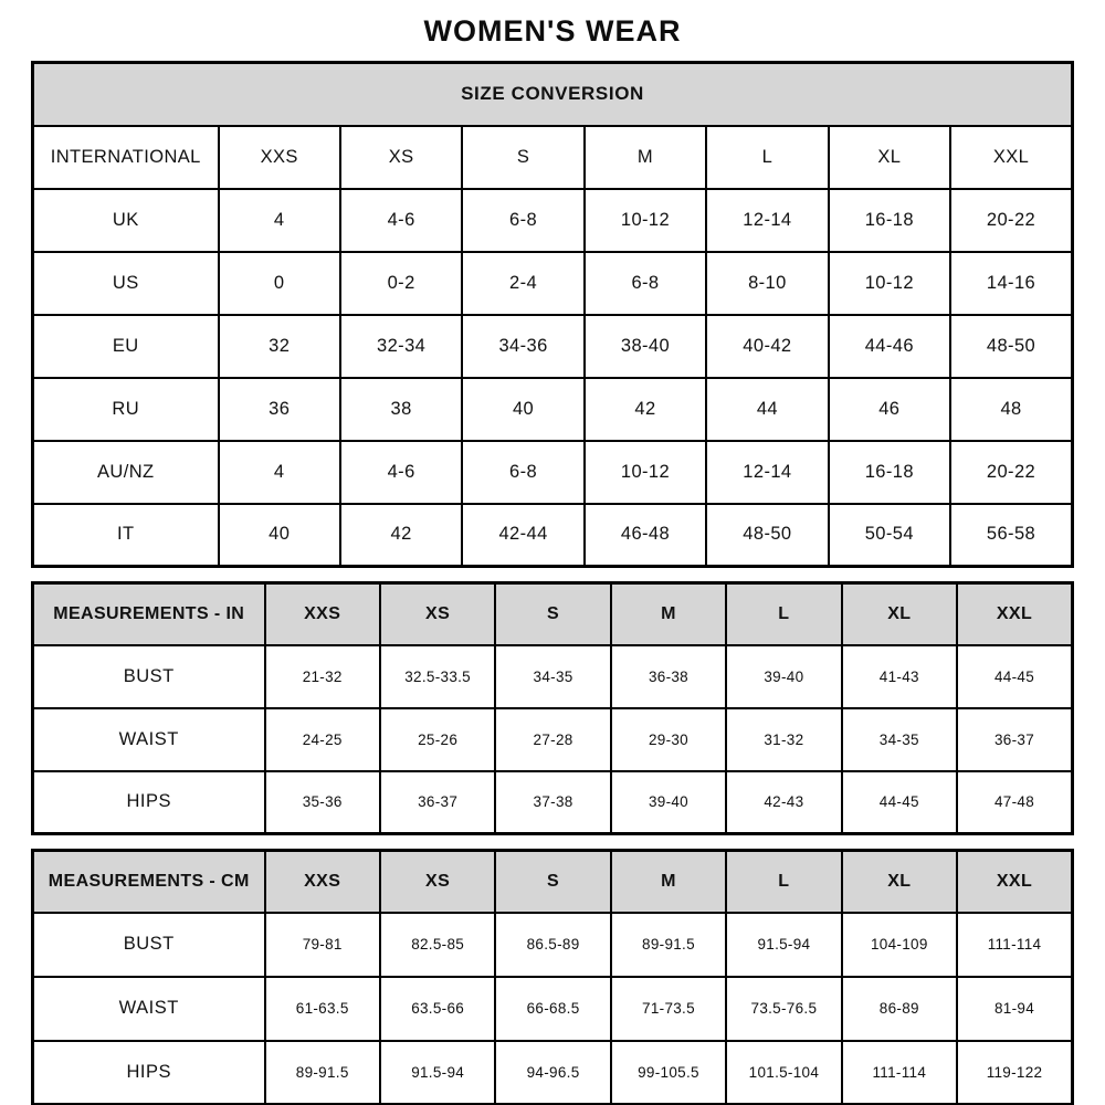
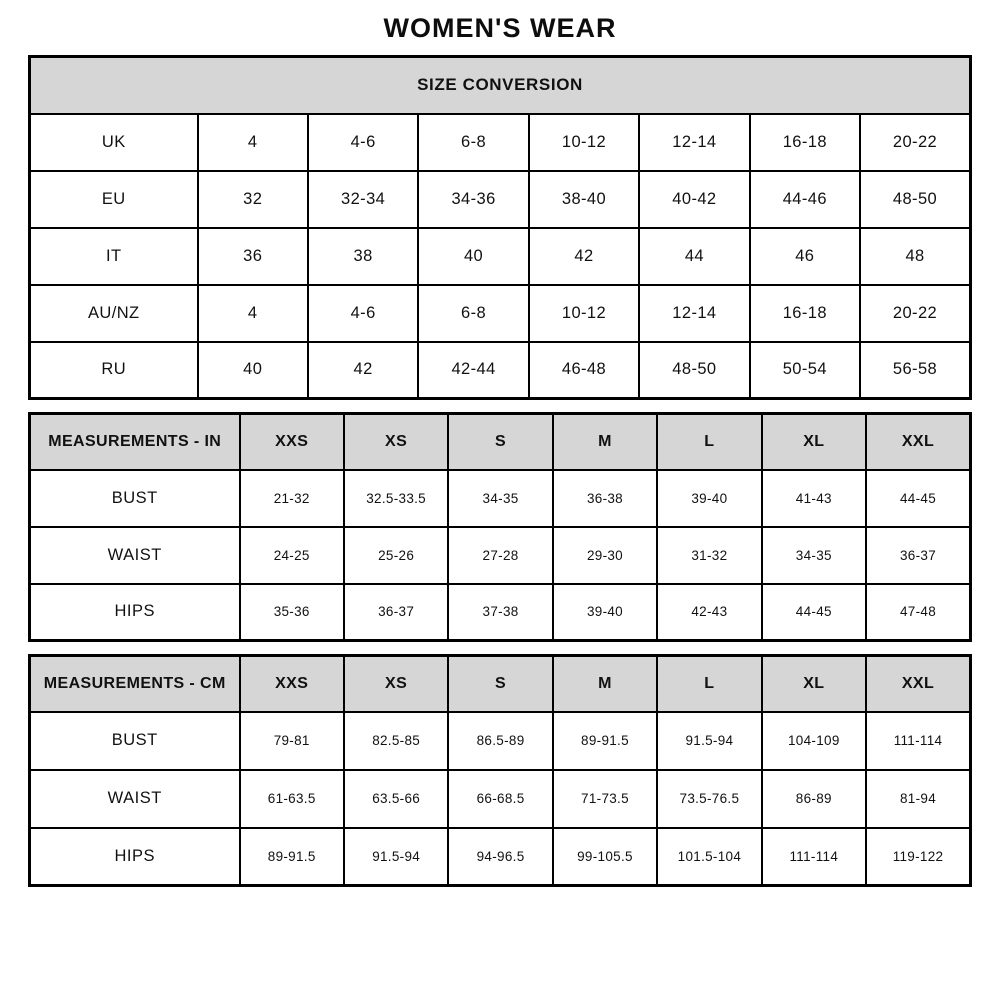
  WOMEN'S WEAR
  SIZE CONVERSION
- INTERNATIONAL	XXS	XS	S	M	L	XL	XXL
  UK	4	4-6	6-8	10-12	12-14	16-18	20-22
- US	0	0-2	2-4	6-8	8-10	10-12	14-16
  EU	32	32-34	34-36	38-40	40-42	44-46	48-50
- RU	36	38	40	42	44	46	48
+ IT	36	38	40	42	44	46	48
  AU/NZ	4	4-6	6-8	10-12	12-14	16-18	20-22
- IT	40	42	42-44	46-48	48-50	50-54	56-58
+ RU	40	42	42-44	46-48	48-50	50-54	56-58
  MEASUREMENTS - IN	XXS	XS	S	M	L	XL	XXL
  BUST	21-32	32.5-33.5	34-35	36-38	39-40	41-43	44-45
  WAIST	24-25	25-26	27-28	29-30	31-32	34-35	36-37
  HIPS	35-36	36-37	37-38	39-40	42-43	44-45	47-48
  MEASUREMENTS - CM	XXS	XS	S	M	L	XL	XXL
  BUST	79-81	82.5-85	86.5-89	89-91.5	91.5-94	104-109	111-114
  WAIST	61-63.5	63.5-66	66-68.5	71-73.5	73.5-76.5	86-89	81-94
  HIPS	89-91.5	91.5-94	94-96.5	99-105.5	101.5-104	111-114	119-122
